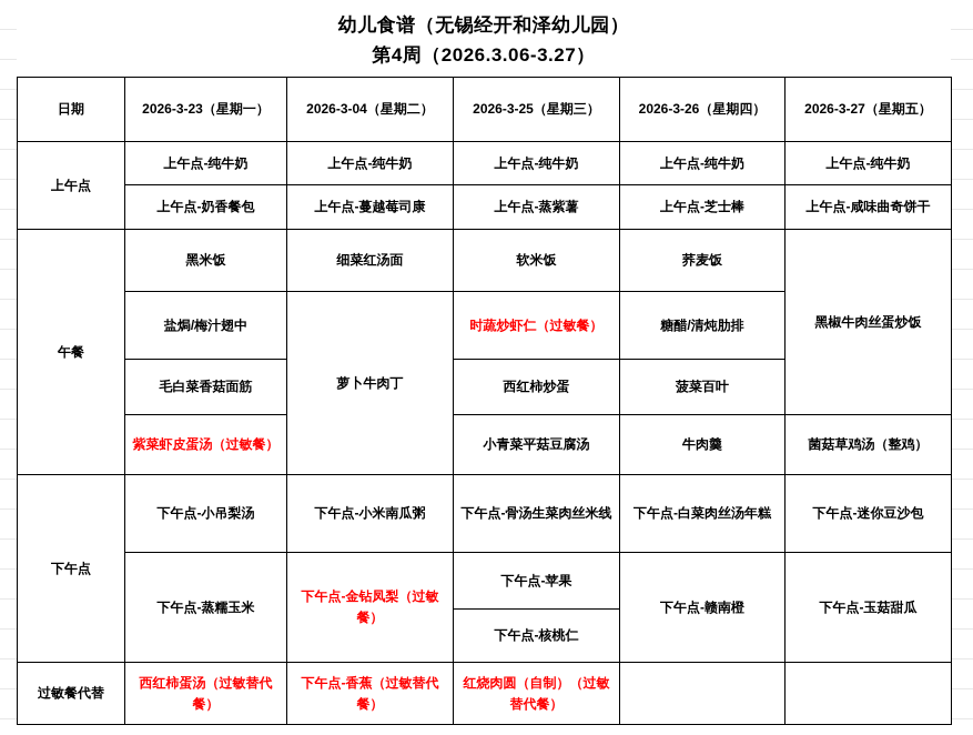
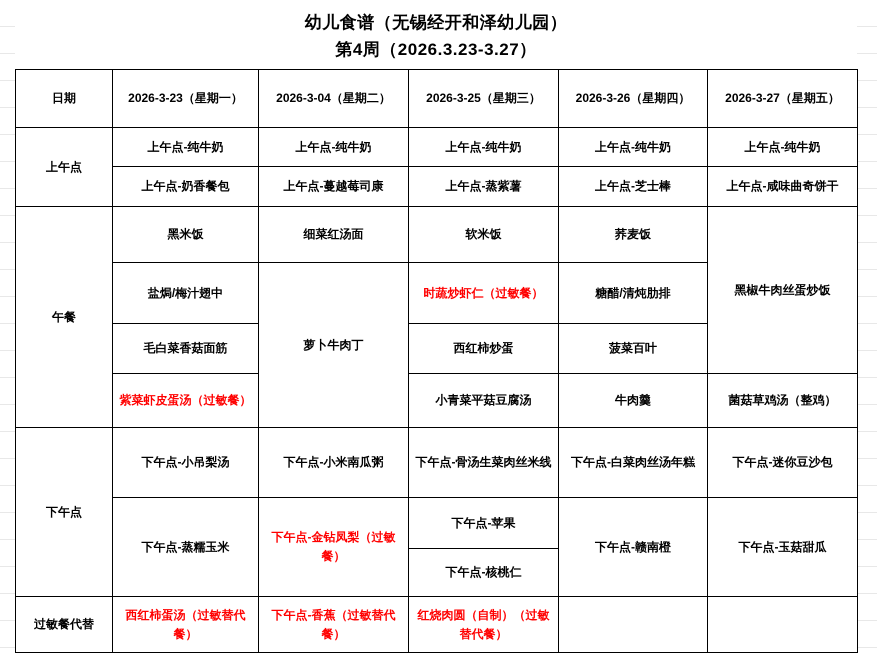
  幼儿食谱（无锡经开和泽幼儿园）
- 第4周（2026.3.06-3.27）
+ 第4周（2026.3.23-3.27）
  日期	2026-3-23（星期一）	2026-3-04（星期二）	2026-3-25（星期三）	2026-3-26（星期四）	2026-3-27（星期五）
  上午点	上午点-纯牛奶	上午点-纯牛奶	上午点-纯牛奶	上午点-纯牛奶	上午点-纯牛奶
  上午点-奶香餐包	上午点-蔓越莓司康	上午点-蒸紫薯	上午点-芝士棒	上午点-咸味曲奇饼干
  午餐	黑米饭	细菜红汤面	软米饭	荞麦饭	黑椒牛肉丝蛋炒饭
  盐焗/梅汁翅中	萝卜牛肉丁	时蔬炒虾仁（过敏餐）	糖醋/清炖肋排
  毛白菜香菇面筋	西红柿炒蛋	菠菜百叶
  紫菜虾皮蛋汤（过敏餐）	小青菜平菇豆腐汤	牛肉羹	菌菇草鸡汤（整鸡）
  下午点	下午点-小吊梨汤	下午点-小米南瓜粥	下午点-骨汤生菜肉丝米线	下午点-白菜肉丝汤年糕	下午点-迷你豆沙包
  下午点-蒸糯玉米	下午点-金钻凤梨（过敏餐）	下午点-苹果	下午点-赣南橙	下午点-玉菇甜瓜
  下午点-核桃仁
  过敏餐代替	西红柿蛋汤（过敏替代餐）	下午点-香蕉（过敏替代餐）	红烧肉圆（自制）（过敏替代餐）
